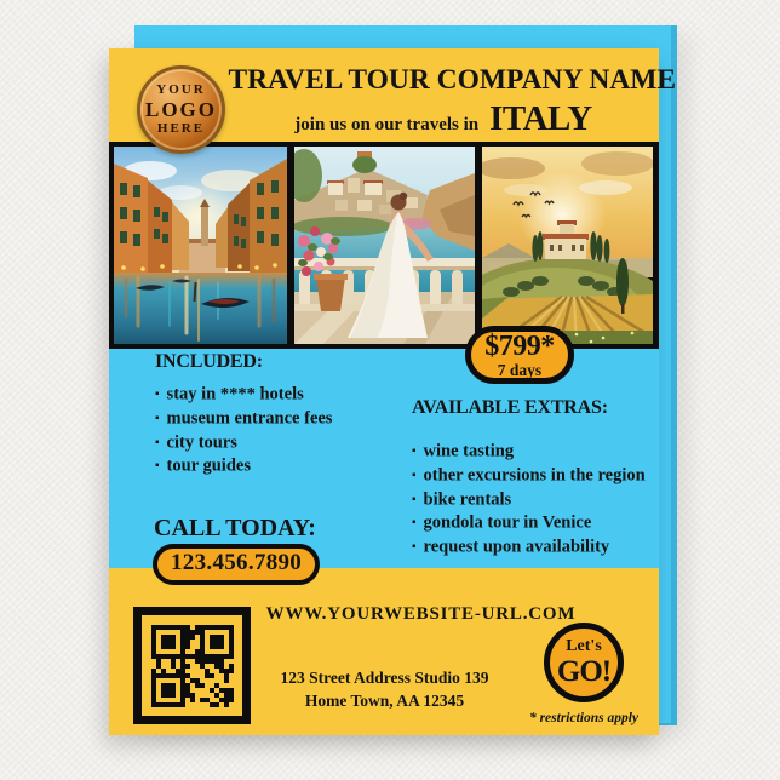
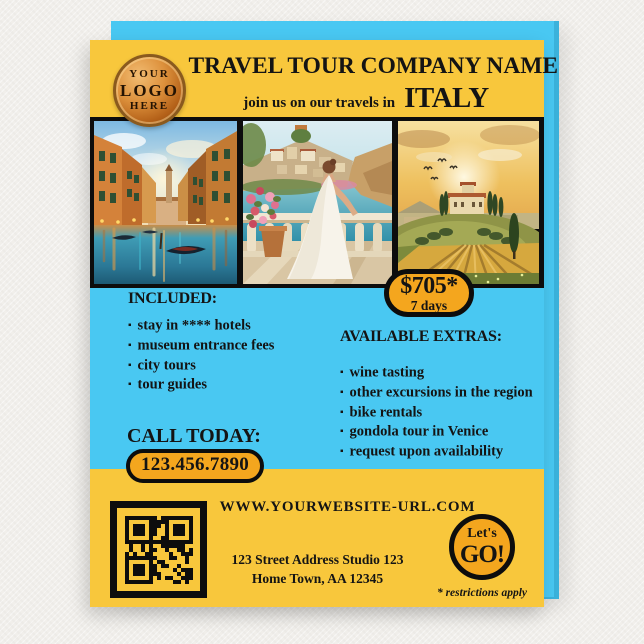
  TRAVEL TOUR COMPANY NAME
  join us on our travels in
  ITALY
  YOUR
  LOGO
  HERE
- $799*
+ $705*
  7 days
  INCLUDED:
  stay in **** hotels
  museum entrance fees
  city tours
  tour guides
  AVAILABLE EXTRAS:
  wine tasting
  other excursions in the region
  bike rentals
  gondola tour in Venice
  request upon availability
  CALL TODAY:
  123.456.7890
  WWW.YOURWEBSITE-URL.COM
- 123 Street Address Studio 139
+ 123 Street Address Studio 123
  Home Town, AA 12345
  Let's
  GO!
  * restrictions apply
